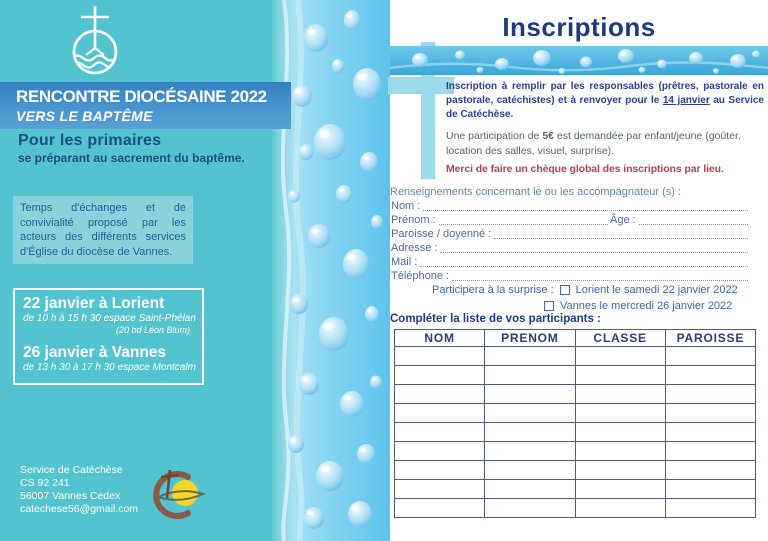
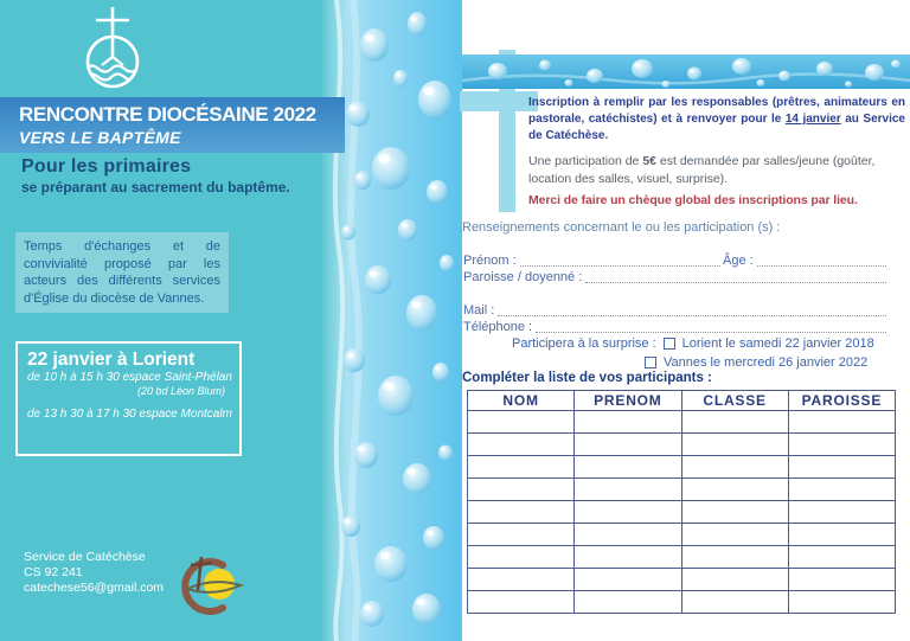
  RENCONTRE DIOCÉSAINE 2022
  VERS LE BAPTÊME
  Pour les primaires
  se préparant au sacrement du baptême.
  Temps d'échanges et de convivialité proposé par les acteurs des différents services d'Église du diocèse de Vannes.
  22 janvier à Lorient
  de 10 h à 15 h 30 espace Saint-Phélan
  (20 bd Léon Blum)
- 26 janvier à Vannes
  de 13 h 30 à 17 h 30 espace Montcalm
  Service de Catéchèse
  CS 92 241
- 56007 Vannes Cedex
  catechese56@gmail.com
- Inscriptions
- Inscription à remplir par les responsables (prêtres, pastorale en pastorale, catéchistes) et à renvoyer pour le 14 janvier au Service de Catéchèse.
+ Inscription à remplir par les responsables (prêtres, animateurs en pastorale, catéchistes) et à renvoyer pour le 14 janvier au Service de Catéchèse.
- Une participation de 5€ est demandée par enfant/jeune (goûter, location des salles, visuel, surprise).
+ Une participation de 5€ est demandée par salles/jeune (goûter, location des salles, visuel, surprise).
  Merci de faire un chèque global des inscriptions par lieu.
- Renseignements concernant le ou les accompagnateur (s) :
+ Renseignements concernant le ou les participation (s) :
- Nom :
  Prénom :
  Âge :
  Paroisse / doyenné :
- Adresse :
  Mail :
  Téléphone :
  Participera à la surprise :
- Lorient le samedi 22 janvier 2022
+ Lorient le samedi 22 janvier 2018
  Vannes le mercredi 26 janvier 2022
  Compléter la liste de vos participants :
  NOM	PRENOM	CLASSE	PAROISSE
